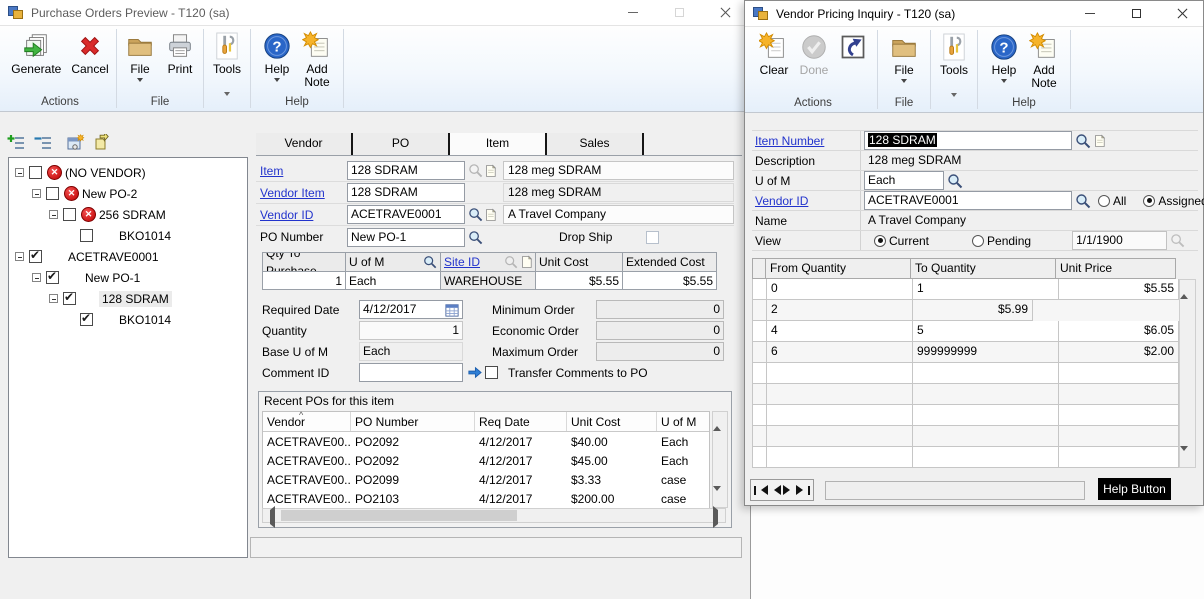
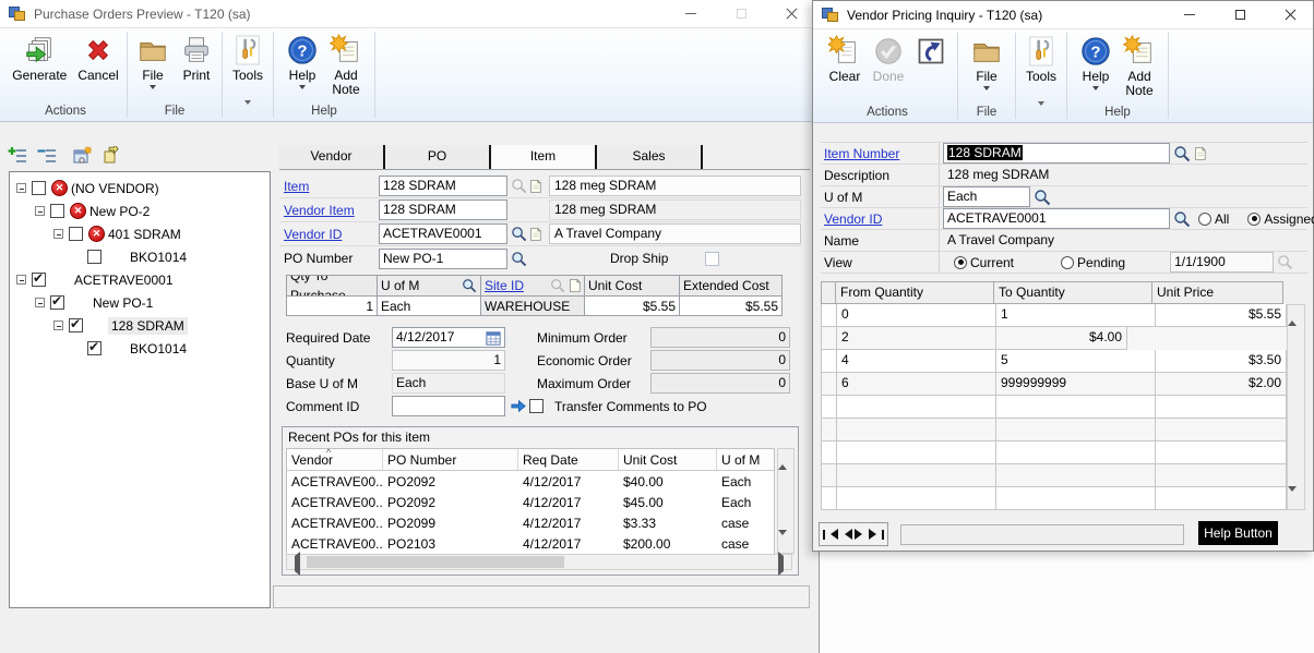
  Purchase Orders Preview - T120 (sa)
  Generate
  Cancel
  Actions
  File
  Print
  File
  Tools
  ?
  Help
  Add
  Note
  Help
  ✕
  (NO VENDOR)
  ✕
  New PO-2
  ✕
- 256 SDRAM
+ 401 SDRAM
  BKO1014
  ACETRAVE0001
  New PO-1
  128 SDRAM
  BKO1014
  Vendor
  PO
  Item
  Sales
  Item
  128 SDRAM
  128 meg SDRAM
  Vendor Item
  128 SDRAM
  128 meg SDRAM
  Vendor ID
  ACETRAVE0001
  A Travel Company
  PO Number
  New PO-1
  Drop Ship
  U of M
  Site ID
  Unit Cost
  Extended Cost
  1
  Each
  WAREHOUSE
  $5.55
  $5.55
  Required Date
  4/12/2017
  Minimum Order
  0
  Quantity
  1
  Economic Order
  0
  Base U of M
  Each
  Maximum Order
  0
  Comment ID
  Transfer Comments to PO
  Recent POs for this item
  ^
  Vendor
  PO Number
  Req Date
  Unit Cost
  U of M
  ACETRAVE00..
  PO2092
  4/12/2017
  $40.00
  Each
  ACETRAVE00..
  PO2092
  4/12/2017
  $45.00
  Each
  ACETRAVE00..
  PO2099
  4/12/2017
  $3.33
  case
  ACETRAVE00..
  PO2103
  4/12/2017
  $200.00
  case
  Vendor Pricing Inquiry - T120 (sa)
  Clear
  Done
  Actions
  File
  File
  Tools
  ?
  Help
  Add
  Note
  Help
  Item Number
  128 SDRAM
  Description
  128 meg SDRAM
  U of M
  Each
  Vendor ID
  ACETRAVE0001
  All
  Assigne
  Name
  A Travel Company
  View
  Current
  Pending
  1/1/1900
  From Quantity
  To Quantity
  Unit Price
  0
  1
  $5.55
  2
- $5.99
+ $4.00
  4
  5
- $6.05
+ $3.50
  6
  999999999
  $2.00
  Help Button
